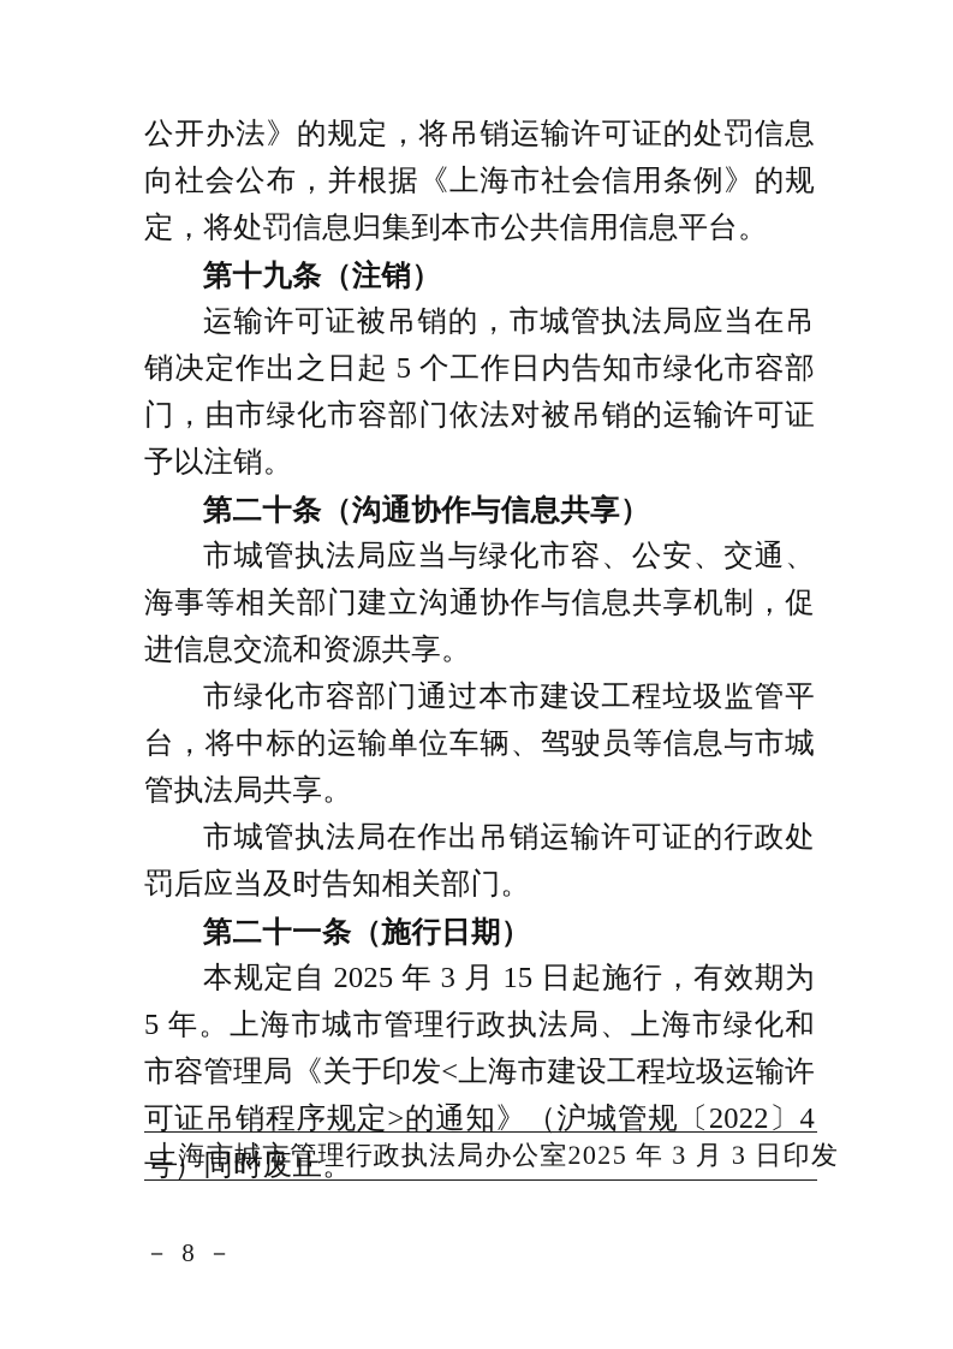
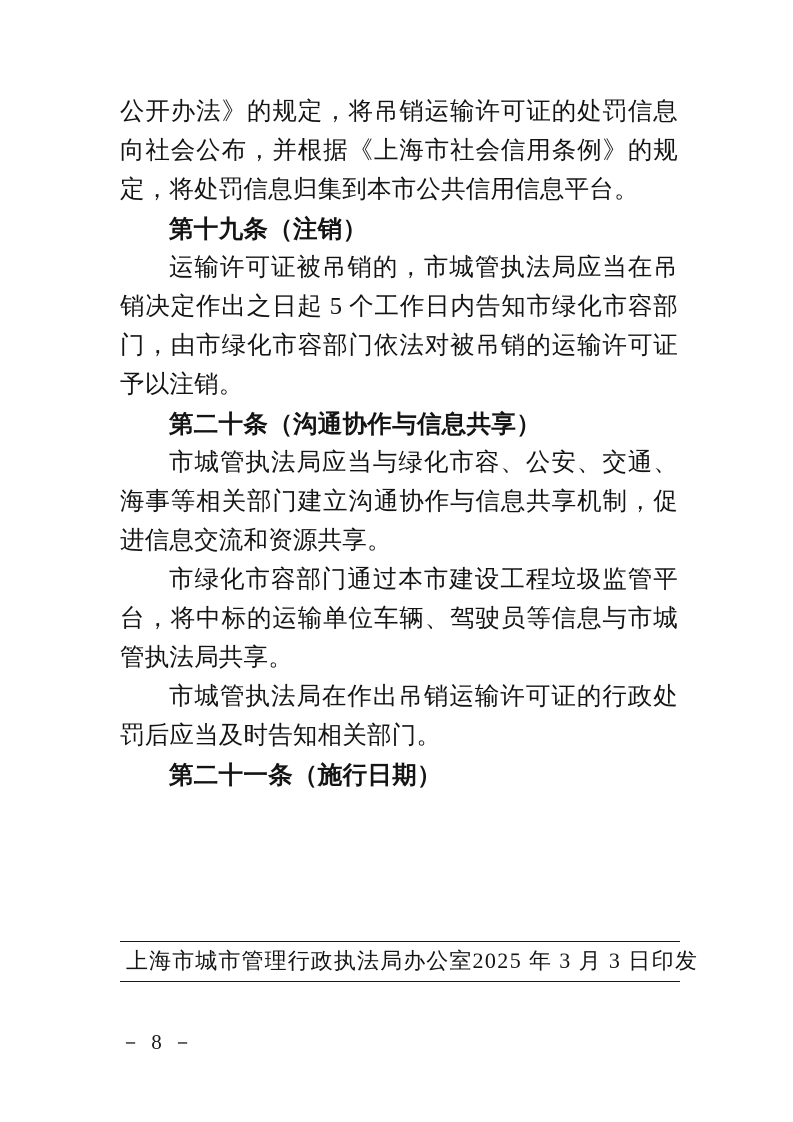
  公开办法》的规定，将吊销运输许可证的处罚信息向社会公布，并根据《上海市社会信用条例》的规定，将处罚信息归集到本市公共信用信息平台。
  第十九条（注销）
  运输许可证被吊销的，市城管执法局应当在吊销决定作出之日起 5 个工作日内告知市绿化市容部门，由市绿化市容部门依法对被吊销的运输许可证予以注销。
  第二十条（沟通协作与信息共享）
  市城管执法局应当与绿化市容、公安、交通、海事等相关部门建立沟通协作与信息共享机制，促进信息交流和资源共享。
  市绿化市容部门通过本市建设工程垃圾监管平台，将中标的运输单位车辆、驾驶员等信息与市城管执法局共享。
  市城管执法局在作出吊销运输许可证的行政处罚后应当及时告知相关部门。
  第二十一条（施行日期）
- 本规定自 2025 年 3 月 15 日起施行，有效期为 5 年。上海市城市管理行政执法局、上海市绿化和市容管理局《关于印发<上海市建设工程垃圾运输许可证吊销程序规定>的通知》（沪城管规〔2022〕4 号）同时废止。
  上海市城市管理行政执法局办公室
  2025 年 3 月 3 日印发
  － 8 －
